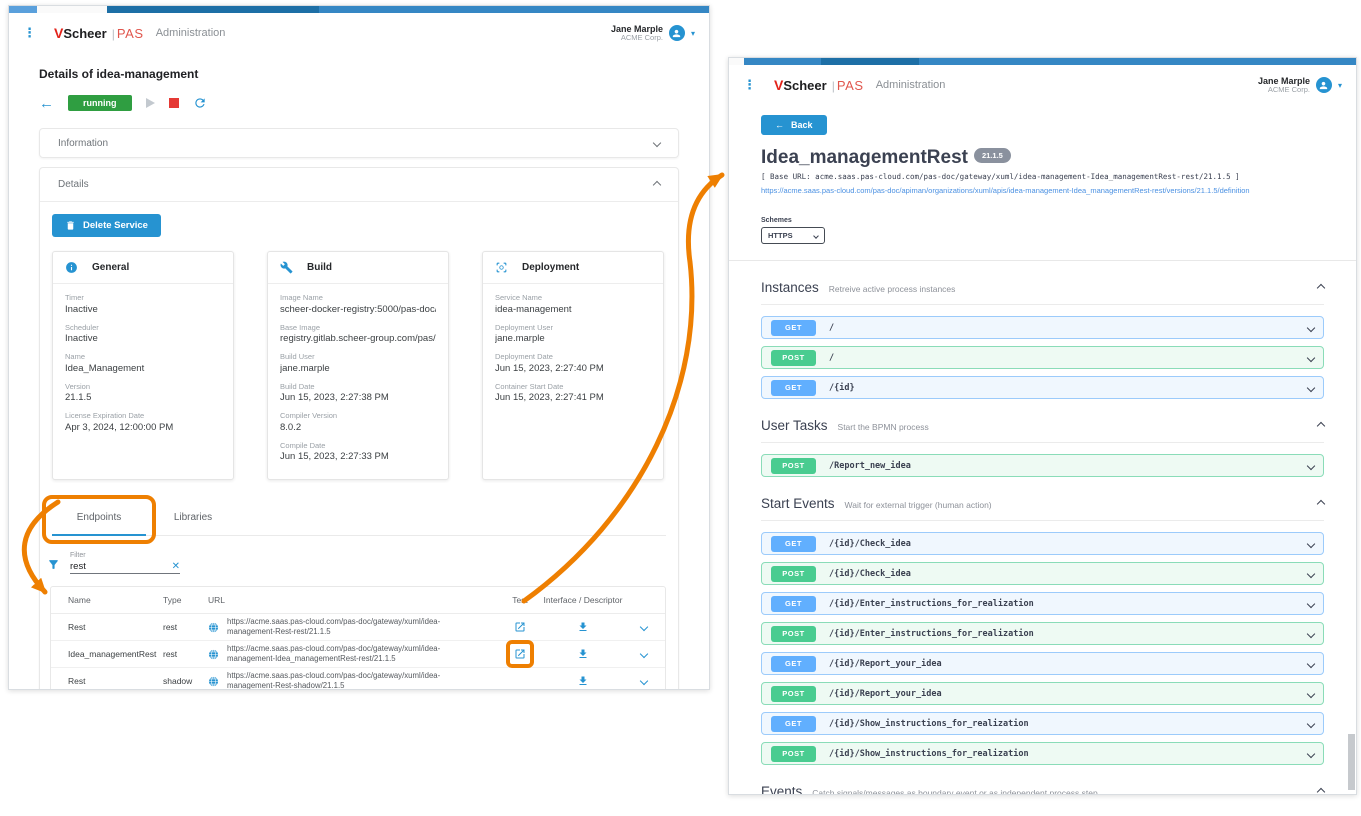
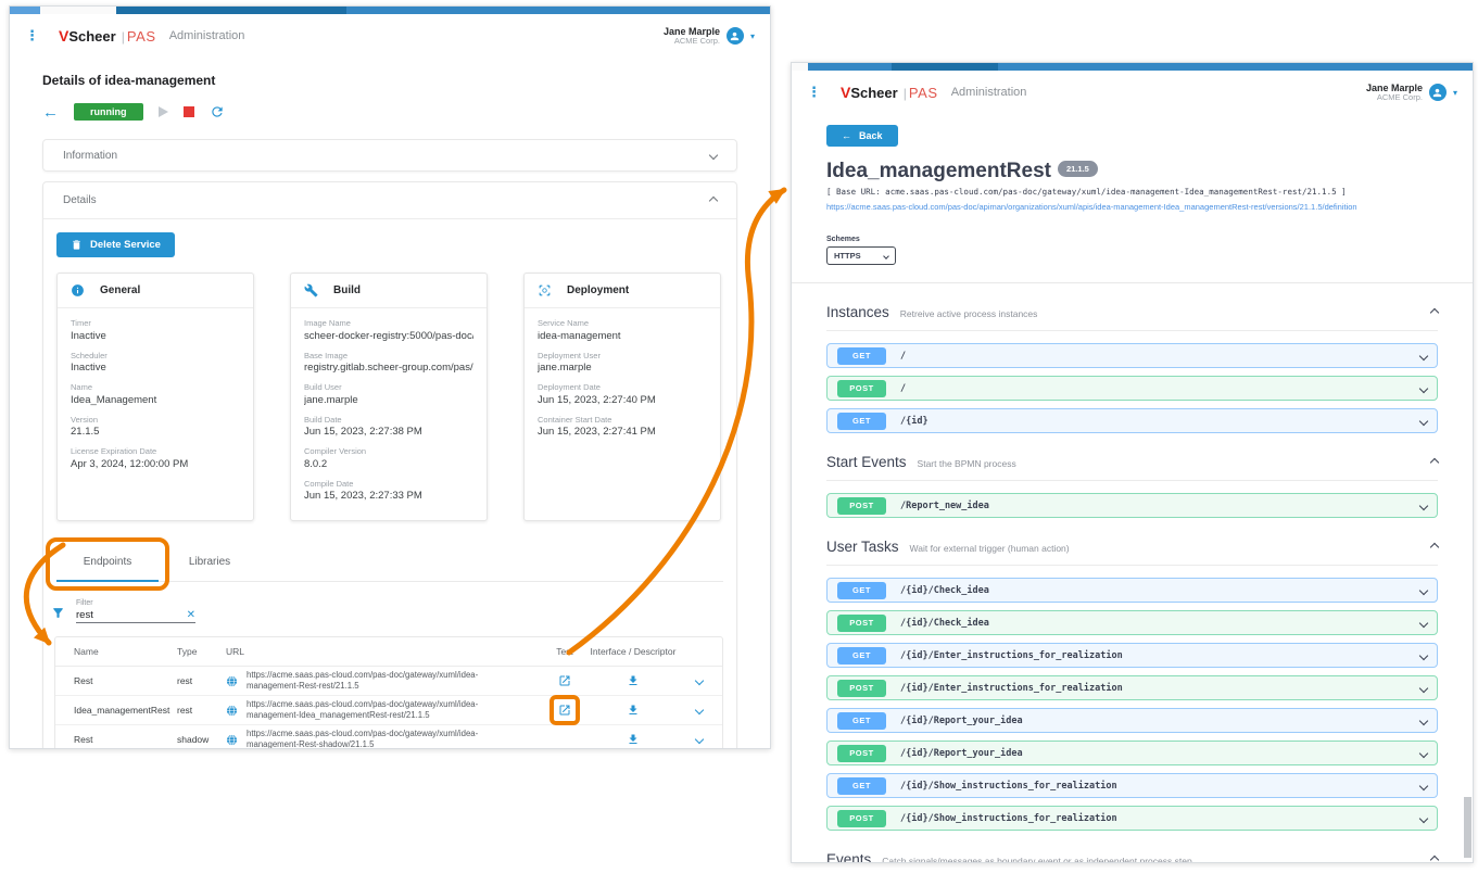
  ⋮
  V
  Scheer
  |
  PAS
  Administration
  Jane Marple
  ACME Corp.
  ▾
  Details of idea-management
  ←
  running
  Information
  Details
  Delete Service
  General
  Timer
  Inactive
  Scheduler
  Inactive
  Name
  Idea_Management
  Version
  21.1.5
  License Expiration Date
  Apr 3, 2024, 12:00:00 PM
  Build
  Image Name
  Base Image
  registry.gitlab.scheer-group.com/pas/
  Build User
  jane.marple
  Build Date
  Jun 15, 2023, 2:27:38 PM
  Compiler Version
  8.0.2
  Compile Date
  Jun 15, 2023, 2:27:33 PM
  Deployment
  Service Name
  idea-management
  Deployment User
  jane.marple
  Deployment Date
  Jun 15, 2023, 2:27:40 PM
  Container Start Date
  Jun 15, 2023, 2:27:41 PM
  Endpoints
  Libraries
  rest
  ✕
  Name
  Type
  URL
  Interface / Descriptor
  Rest
  rest
  https://acme.saas.pas-cloud.com/pas-doc/gateway/xuml/idea-
  management-Rest-rest/21.1.5
  Idea_managementRest
  rest
  https://acme.saas.pas-cloud.com/pas-doc/gateway/xuml/idea-
  management-Idea_managementRest-rest/21.1.5
  Rest
  shadow
  https://acme.saas.pas-cloud.com/pas-doc/gateway/xuml/idea-
  management-Rest-shadow/21.1.5
  ⋮
  V
  Scheer
  |
  PAS
  Administration
  Jane Marple
  ACME Corp.
  ▾
  ←
  Back
  Idea_managementRest
  21.1.5
  [ Base URL: acme.saas.pas-cloud.com/pas-doc/gateway/xuml/idea-management-Idea_managementRest-rest/21.1.5 ]
  https://acme.saas.pas-cloud.com/pas-doc/apiman/organizations/xuml/apis/idea-management-Idea_managementRest-rest/versions/21.1.5/definition
  HTTPS
  Instances
  Retreive active process instances
  GET
  /
  POST
  /
  GET
  /{id}
- User Tasks
+ Start Events
  Start the BPMN process
  POST
  /Report_new_idea
- Start Events
+ User Tasks
  Wait for external trigger (human action)
  GET
  /{id}/Check_idea
  POST
  /{id}/Check_idea
  GET
  /{id}/Enter_instructions_for_realization
  POST
  /{id}/Enter_instructions_for_realization
  GET
  /{id}/Report_your_idea
  POST
  /{id}/Report_your_idea
  GET
  /{id}/Show_instructions_for_realization
  POST
  /{id}/Show_instructions_for_realization
  Events
  Catch signals/messages as boundary event or as independent process step
